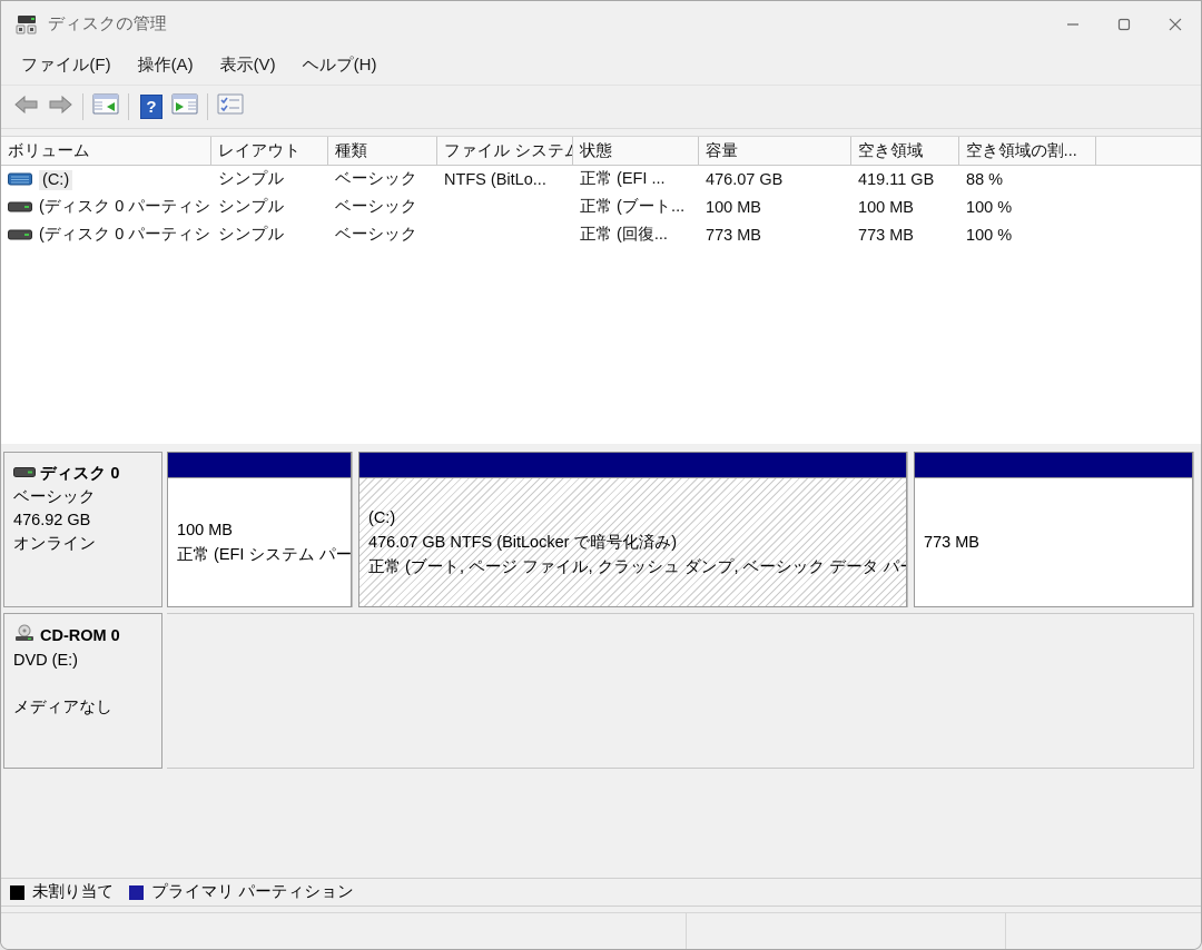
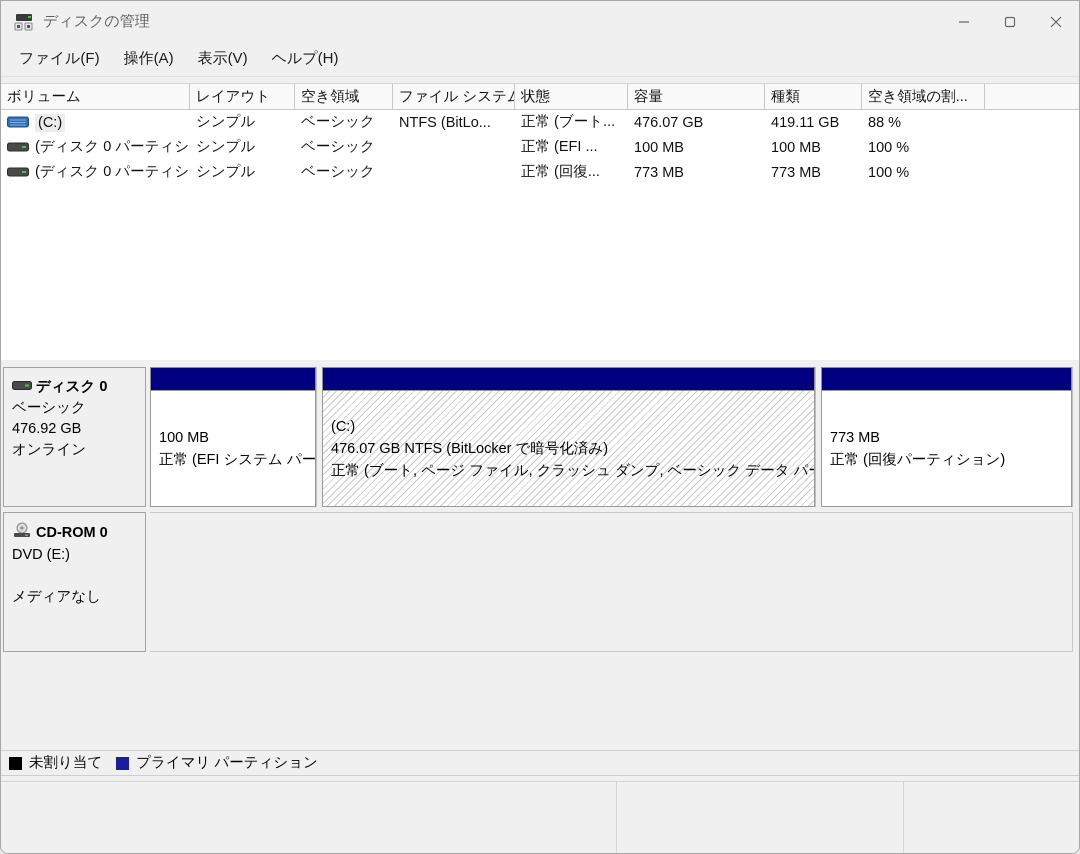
  ディスクの管理
  ファイル(F)
  操作(A)
  表示(V)
  ヘルプ(H)
- ?
  ボリューム
  レイアウト
- 種類
+ 空き領域
  ファイル システム
  状態
  容量
- 空き領域
+ 種類
  空き領域の割...
  (C:)
  シンプル
  ベーシック
  NTFS (BitLo...
- 正常 (EFI ...
+ 正常 (ブート...
  476.07 GB
  419.11 GB
  88 %
  (ディスク 0 パーティシ
  シンプル
  ベーシック
- 正常 (ブート...
+ 正常 (EFI ...
  100 MB
  100 MB
  100 %
  (ディスク 0 パーティシ
  シンプル
  ベーシック
  正常 (回復...
  773 MB
  773 MB
  100 %
  ディスク 0
  ベーシック
  476.92 GB
  オンライン
  100 MB
  正常 (EFI システム パー
  (C:)
  476.07 GB NTFS (BitLocker で暗号化済み)
  正常 (ブート, ページ ファイル, クラッシュ ダンプ, ベーシック データ パ
  773 MB
+ 正常 (回復パーティション)
  CD-ROM 0
  DVD (E:)
  メディアなし
  未割り当て
  プライマリ パーティション
